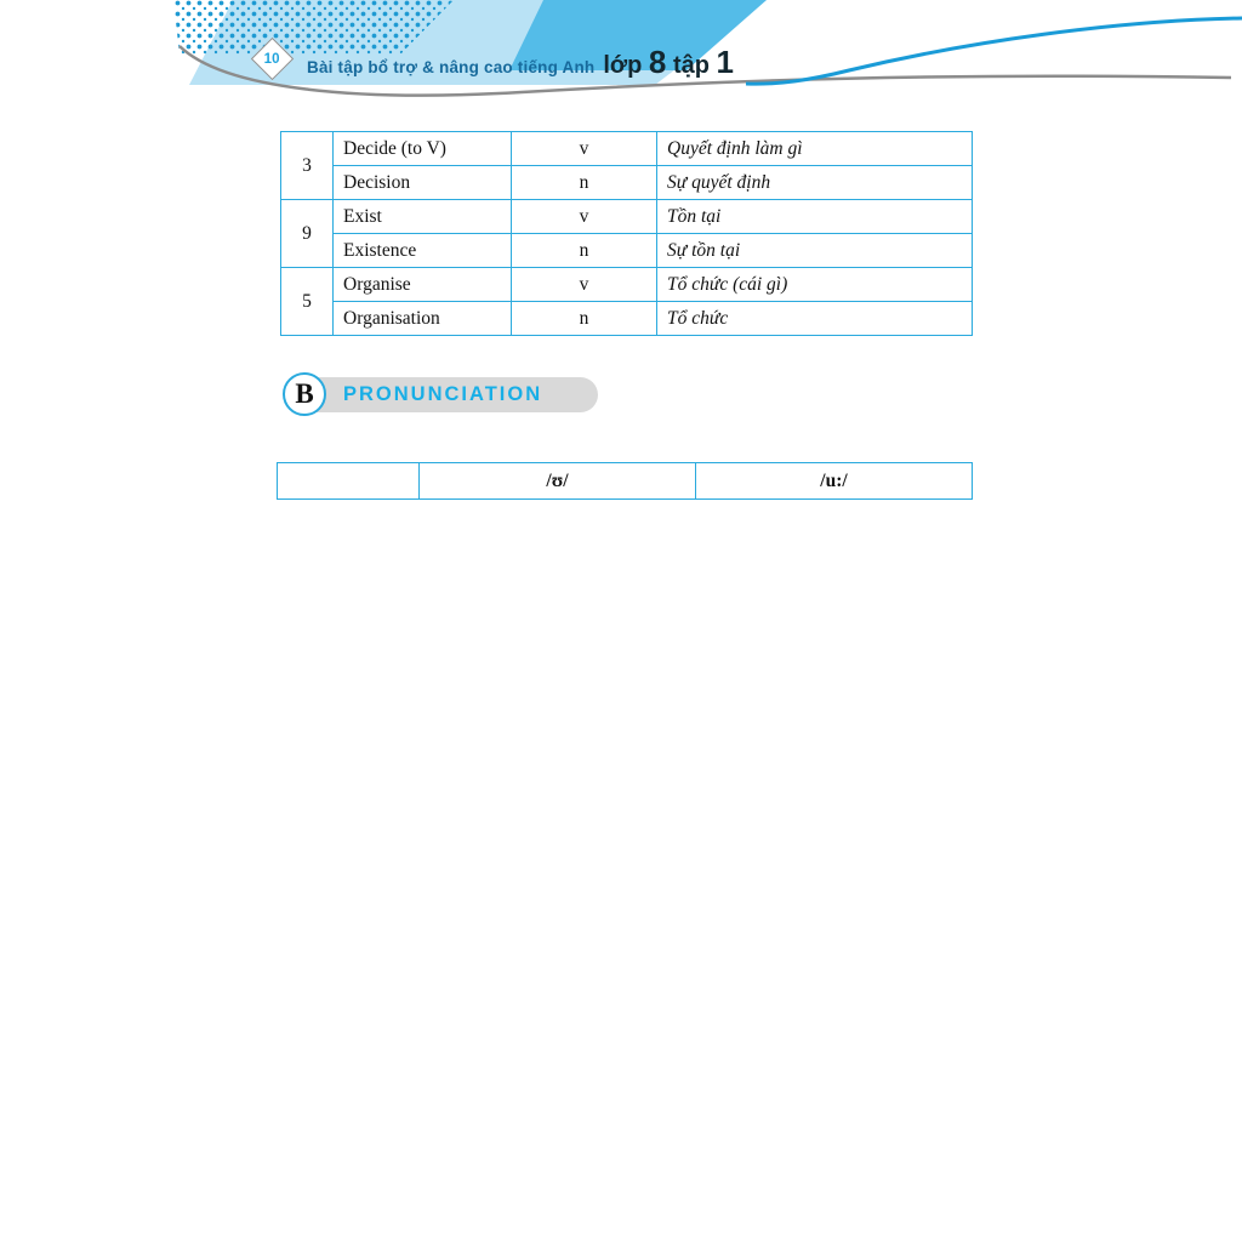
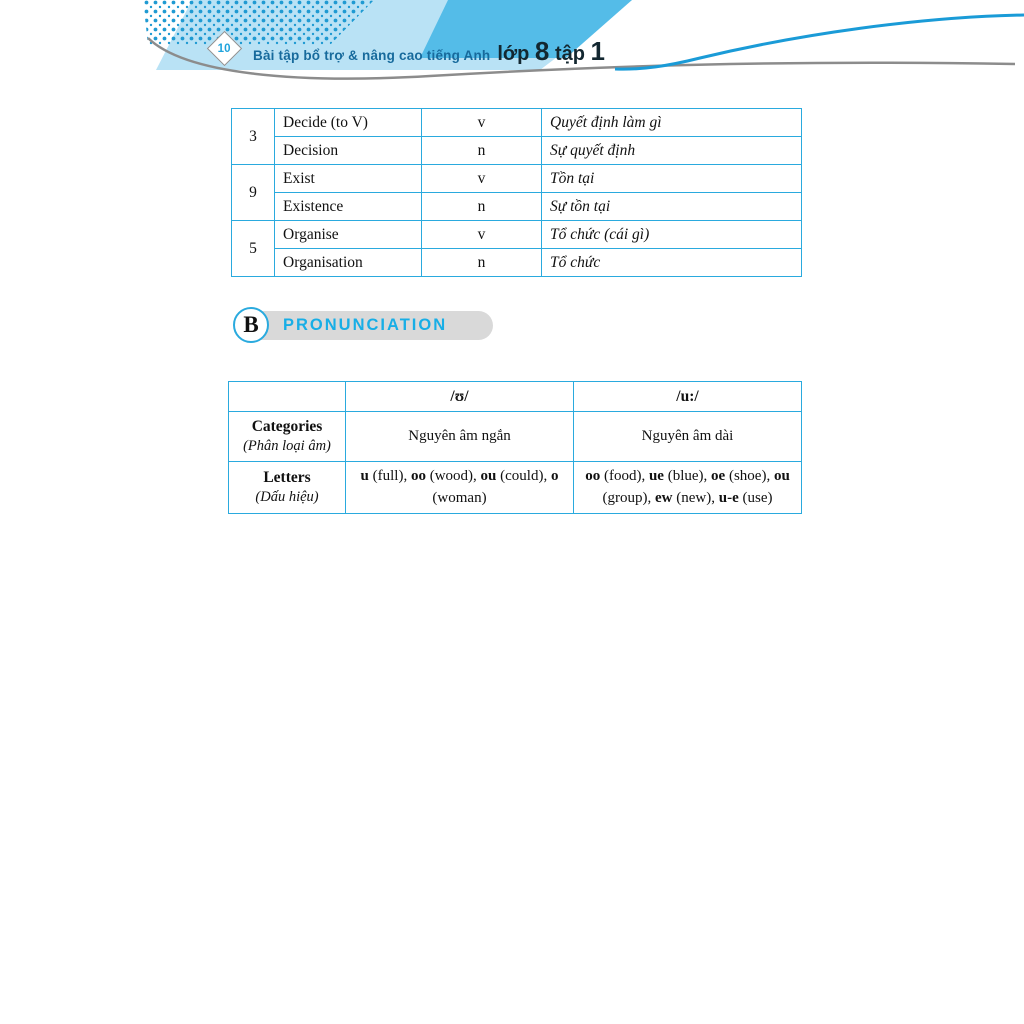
  Bài tập bổ trợ & nâng cao tiếng Anh
  lớp 8 tập 1
  3	Decide (to V)	v	Quyết định làm gì
  Decision	n	Sự quyết định
  9	Exist	v	Tồn tại
  Existence	n	Sự tồn tại
  5	Organise	v	Tổ chức (cái gì)
  Organisation	n	Tổ chức
  B
  PRONUNCIATION
  	/ʊ/	/u:/
+ Categories (Phân loại âm)	Nguyên âm ngắn	Nguyên âm dài
+ Letters (Dấu hiệu)	u (full), oo (wood), ou (could), o (woman)	oo (food), ue (blue), oe (shoe), ou (group), ew (new), u-e (use)
